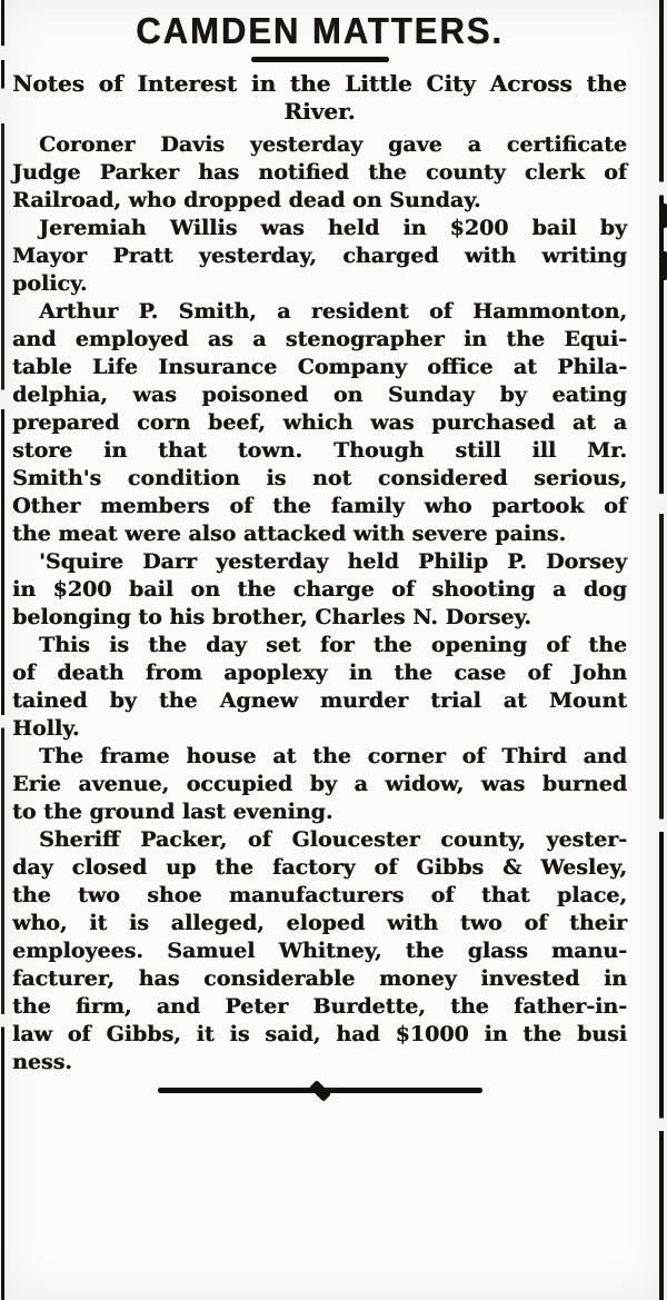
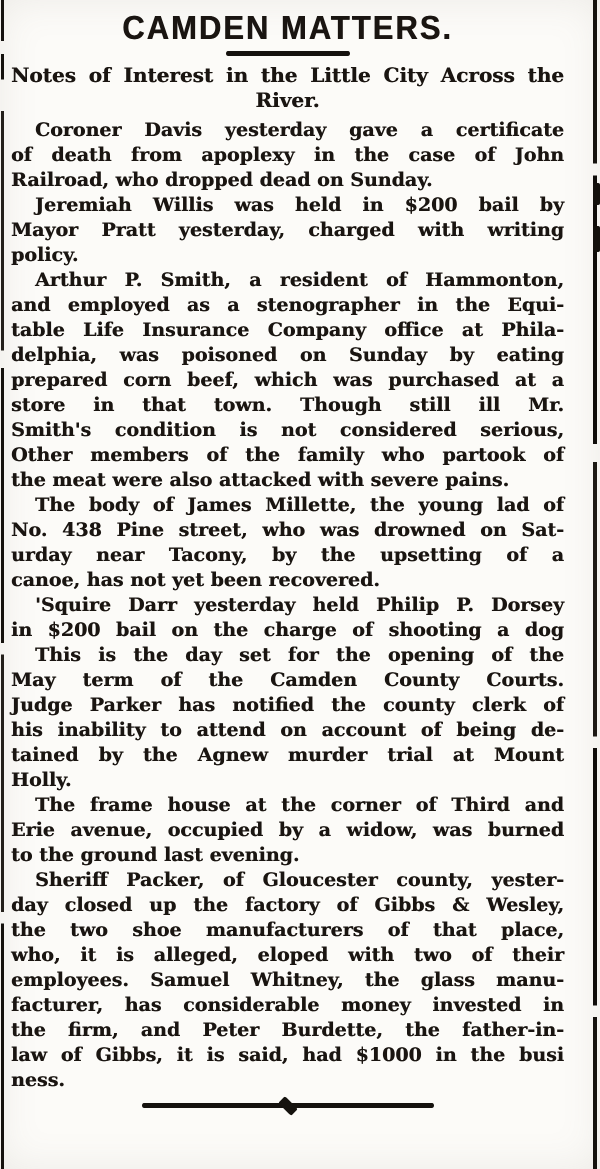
  CAMDEN MATTERS.
  Notes of Interest in the Little City Across the
  River.
  Coroner Davis yesterday gave a certificate
- Judge Parker has notified the county clerk of
+ of death from apoplexy in the case of John
  Railroad, who dropped dead on Sunday.
  Jeremiah Willis was held in $200 bail by
  Mayor Pratt yesterday, charged with writing
  policy.
  Arthur P. Smith, a resident of Hammonton,
  and employed as a stenographer in the Equi-
  table Life Insurance Company office at Phila-
  delphia, was poisoned on Sunday by eating
  prepared corn beef, which was purchased at a
  store in that town. Though still ill Mr.
  Smith's condition is not considered serious,
  Other members of the family who partook of
  the meat were also attacked with severe pains.
+ The body of James Millette, the young lad of
+ No. 438 Pine street, who was drowned on Sat-
+ urday near Tacony, by the upsetting of a
+ canoe, has not yet been recovered.
  'Squire Darr yesterday held Philip P. Dorsey
  in $200 bail on the charge of shooting a dog
- belonging to his brother, Charles N. Dorsey.
  This is the day set for the opening of the
+ May term of the Camden County Courts.
- of death from apoplexy in the case of John
+ Judge Parker has notified the county clerk of
+ his inability to attend on account of being de-
  tained by the Agnew murder trial at Mount
  Holly.
  The frame house at the corner of Third and
  Erie avenue, occupied by a widow, was burned
  to the ground last evening.
  Sheriff Packer, of Gloucester county, yester-
  day closed up the factory of Gibbs & Wesley,
  the two shoe manufacturers of that place,
  who, it is alleged, eloped with two of their
  employees. Samuel Whitney, the glass manu-
  facturer, has considerable money invested in
  the firm, and Peter Burdette, the father-in-
  law of Gibbs, it is said, had $1000 in the busi
  ness.
